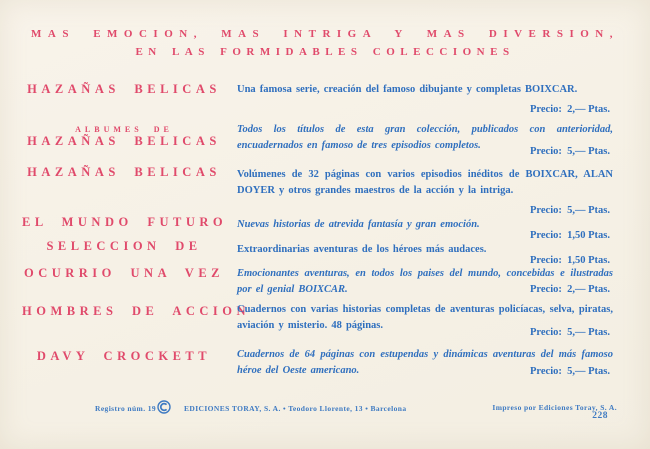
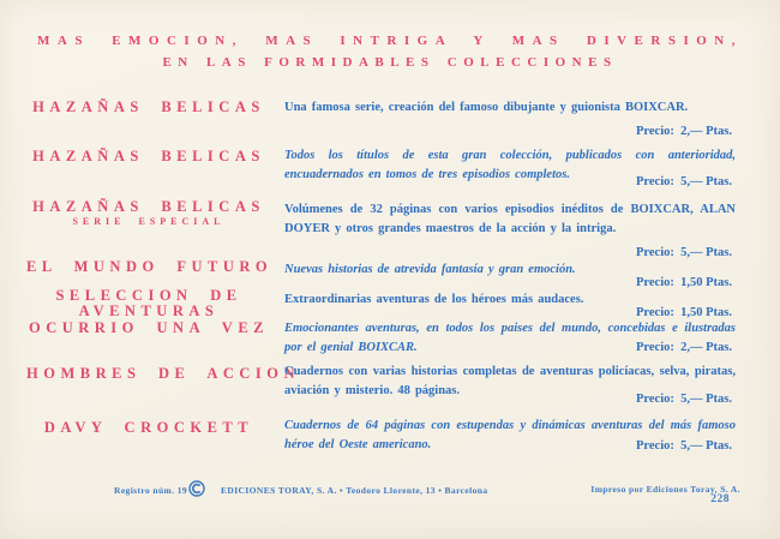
  MAS EMOCION, MAS INTRIGA Y MAS DIVERSION,
  EN LAS FORMIDABLES COLECCIONES
  HAZAÑAS BELICAS
- Una famosa serie, creación del famoso dibujante y completas BOIXCAR.
+ Una famosa serie, creación del famoso dibujante y guionista BOIXCAR.
  Precio: 2,— Ptas.
- ALBUMES DE
  HAZAÑAS BELICAS
- Todos los títulos de esta gran colección, publicados con anterioridad, encuadernados en famoso de tres episodios completos.
+ Todos los títulos de esta gran colección, publicados con anterioridad, encuadernados en tomos de tres episodios completos.
  Precio: 5,— Ptas.
  HAZAÑAS BELICAS
+ SERIE ESPECIAL
  Volúmenes de 32 páginas con varios episodios inéditos de BOIXCAR, ALAN DOYER y otros grandes maestros de la acción y la intriga.
  Precio: 5,— Ptas.
  EL MUNDO FUTURO
  Nuevas historias de atrevida fantasía y gran emoción.
  Precio: 1,50 Ptas.
  SELECCION DE
+ AVENTURAS
  Extraordinarias aventuras de los héroes más audaces.
  Precio: 1,50 Ptas.
  OCURRIO UNA VEZ
  Emocionantes aventuras, en todos los paises del mundo, concebidas e ilustradas por el genial BOIXCAR.
  Precio: 2,— Ptas.
  HOMBRES DE ACCIO
  Cuadernos con varias historias completas de aventuras policíacas, selva, piratas, aviación y misterio. 48 páginas.
  Precio: 5,— Ptas.
  DAVY CROCKETT
  Cuadernos de 64 páginas con estupendas y dinámicas aventuras del más famoso héroe del Oeste americano.
  Precio: 5,— Ptas.
  Registro núm. 19
  EDICIONES TORAY, S. A. • Teodoro Llorente, 13 • Barcelona
  Impreso por Ediciones Toray, S. A.
  228
